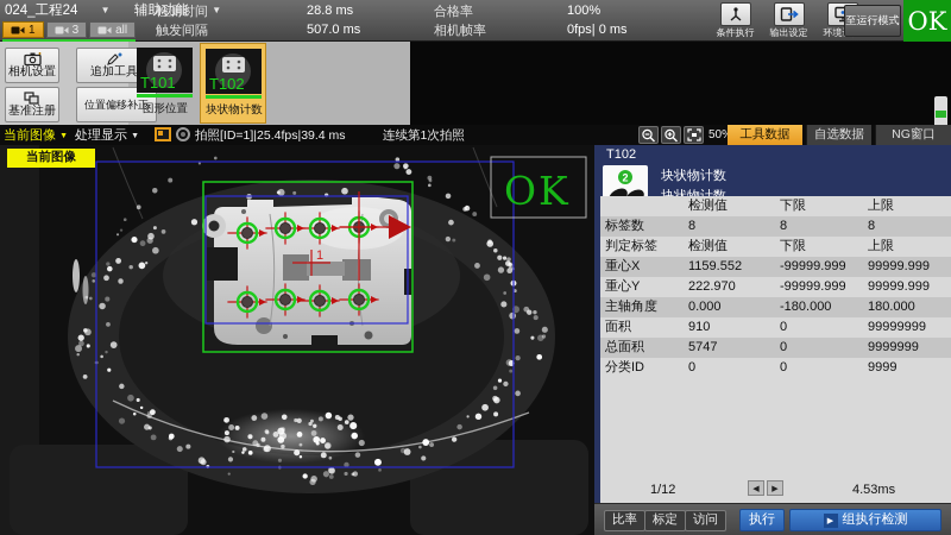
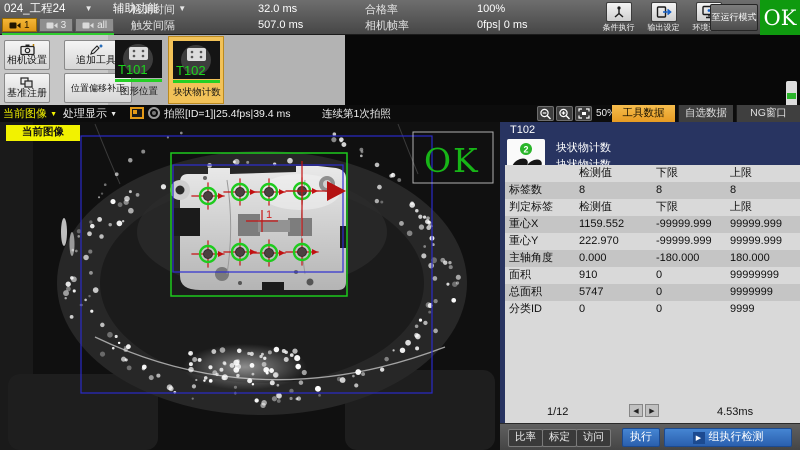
  024_工程24 ▼
  辅助功能 ▼
  1
  3
  all
  检测时间
  触发间隔
- 28.8 ms
+ 32.0 ms
  507.0 ms
  合格率
  相机帧率
  100%
  0fps| 0 ms
  条件执行
  输出设定
  至运行模式
  OK
  相机设置
  基准注册
  追加工具
  位置偏移补正
  T101
  图形位置
  T102
  块状物计数
  当前图像
  处理显示
  拍照[ID=1]|25.4fps|39.4 ms
  连续第1次拍照
  工具数据
  自选数据
  NG窗口
  1
  OK
  当前图像
  T102
  2
  块状物计数
  检测值
  下限
  上限
  标签数
  8
  8
  8
  判定标签
  检测值
  下限
  上限
  重心X
  1159.552
  -99999.999
  99999.999
  重心Y
  222.970
  -99999.999
  99999.999
  主轴角度
  0.000
  -180.000
  180.000
  面积
  910
  0
  99999999
  总面积
  5747
  0
  9999999
  分类ID
  0
  0
  9999
  1/12
  4.53ms
  比率
  标定
  访问
  执行
  组执行检测
